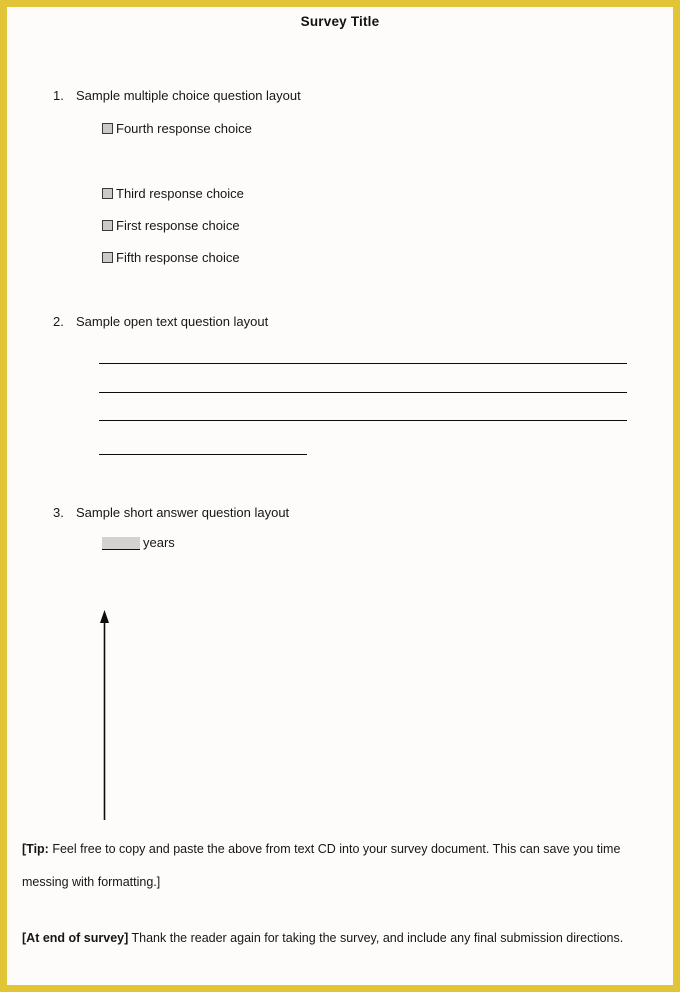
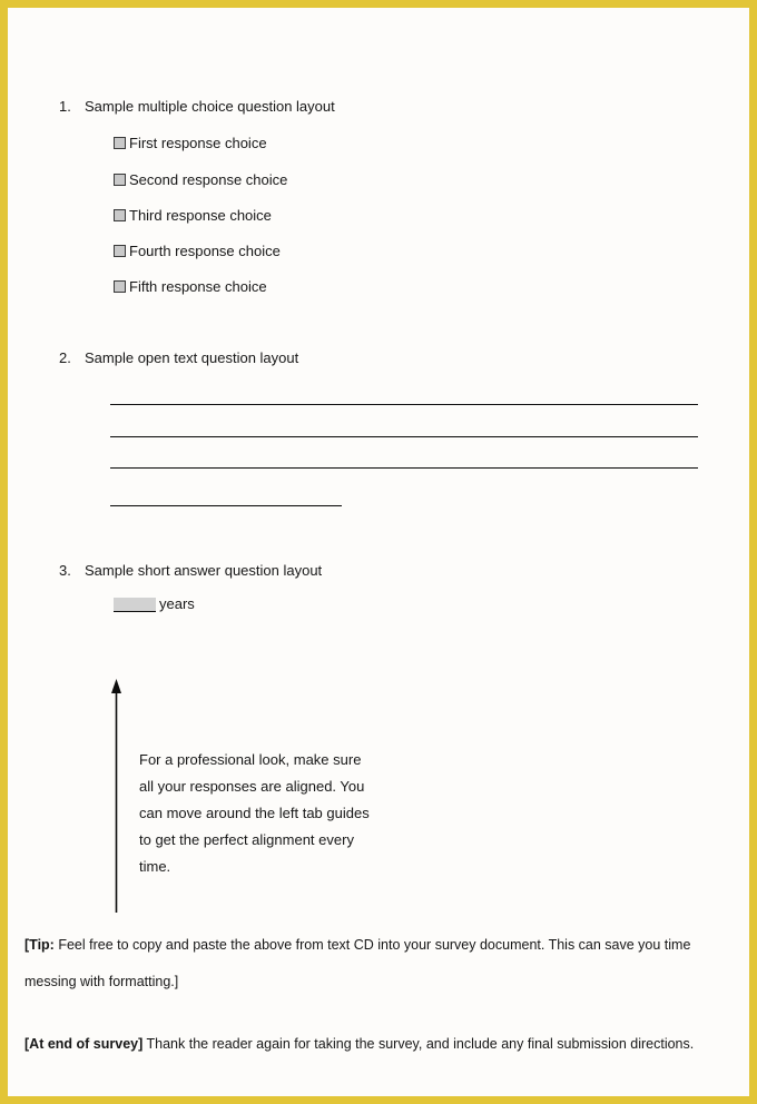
- Survey Title
  1.
  Sample multiple choice question layout
- Fourth response choice
+ First response choice
+ Second response choice
  Third response choice
- First response choice
+ Fourth response choice
  Fifth response choice
  2.
  Sample open text question layout
  3.
  Sample short answer question layout
  years
+ For a professional look, make sure all your responses are aligned. You can move around the left tab guides to get the perfect alignment every time.
  [Tip: Feel free to copy and paste the above from text CD into your survey document. This can save you time messing with formatting.]
  [At end of survey] Thank the reader again for taking the survey, and include any final submission directions.
